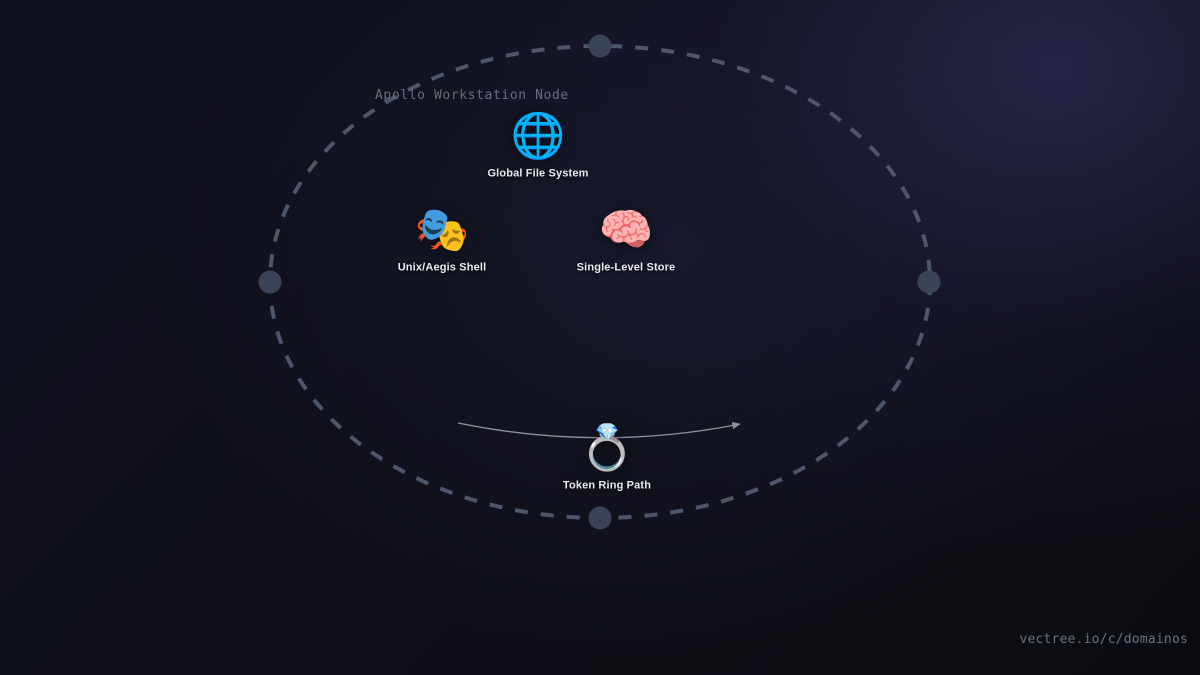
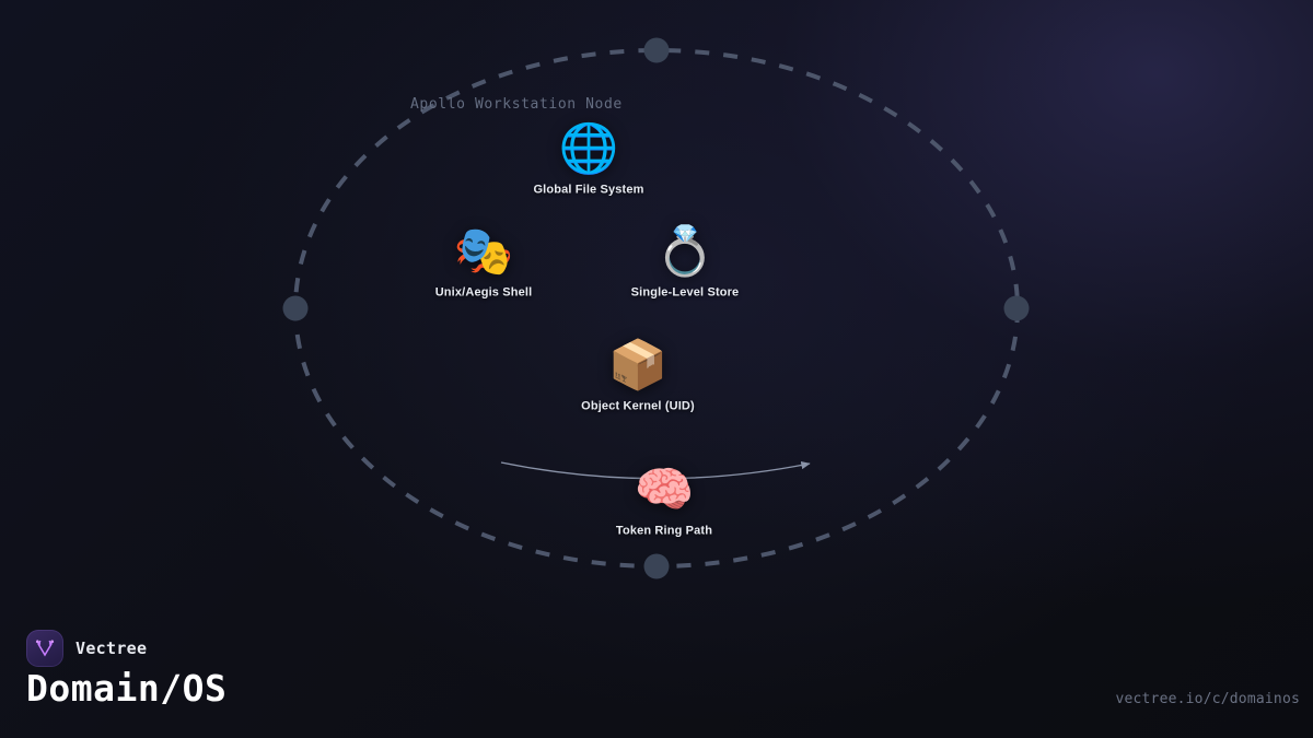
  Apollo Workstation Node
  🌐
  Global File System
  🎭
  Unix/Aegis Shell
- 🧠
+ 💍
  Single-Level Store
+ 📦
+ Object Kernel (UID)
- 💍
+ 🧠
  Token Ring Path
+ Vectree
+ Domain/OS
  vectree.io/c/domainos
